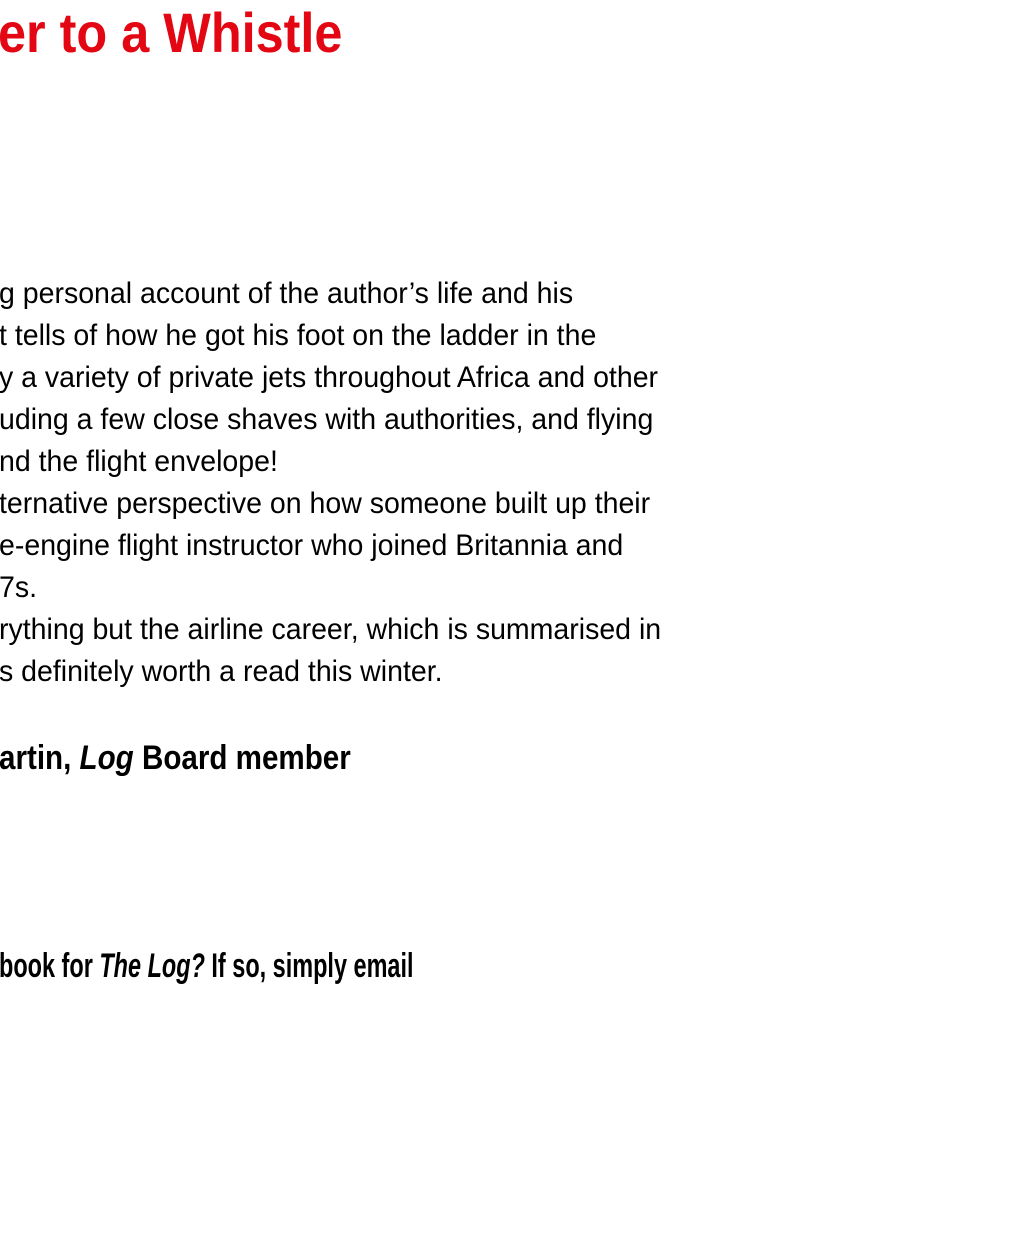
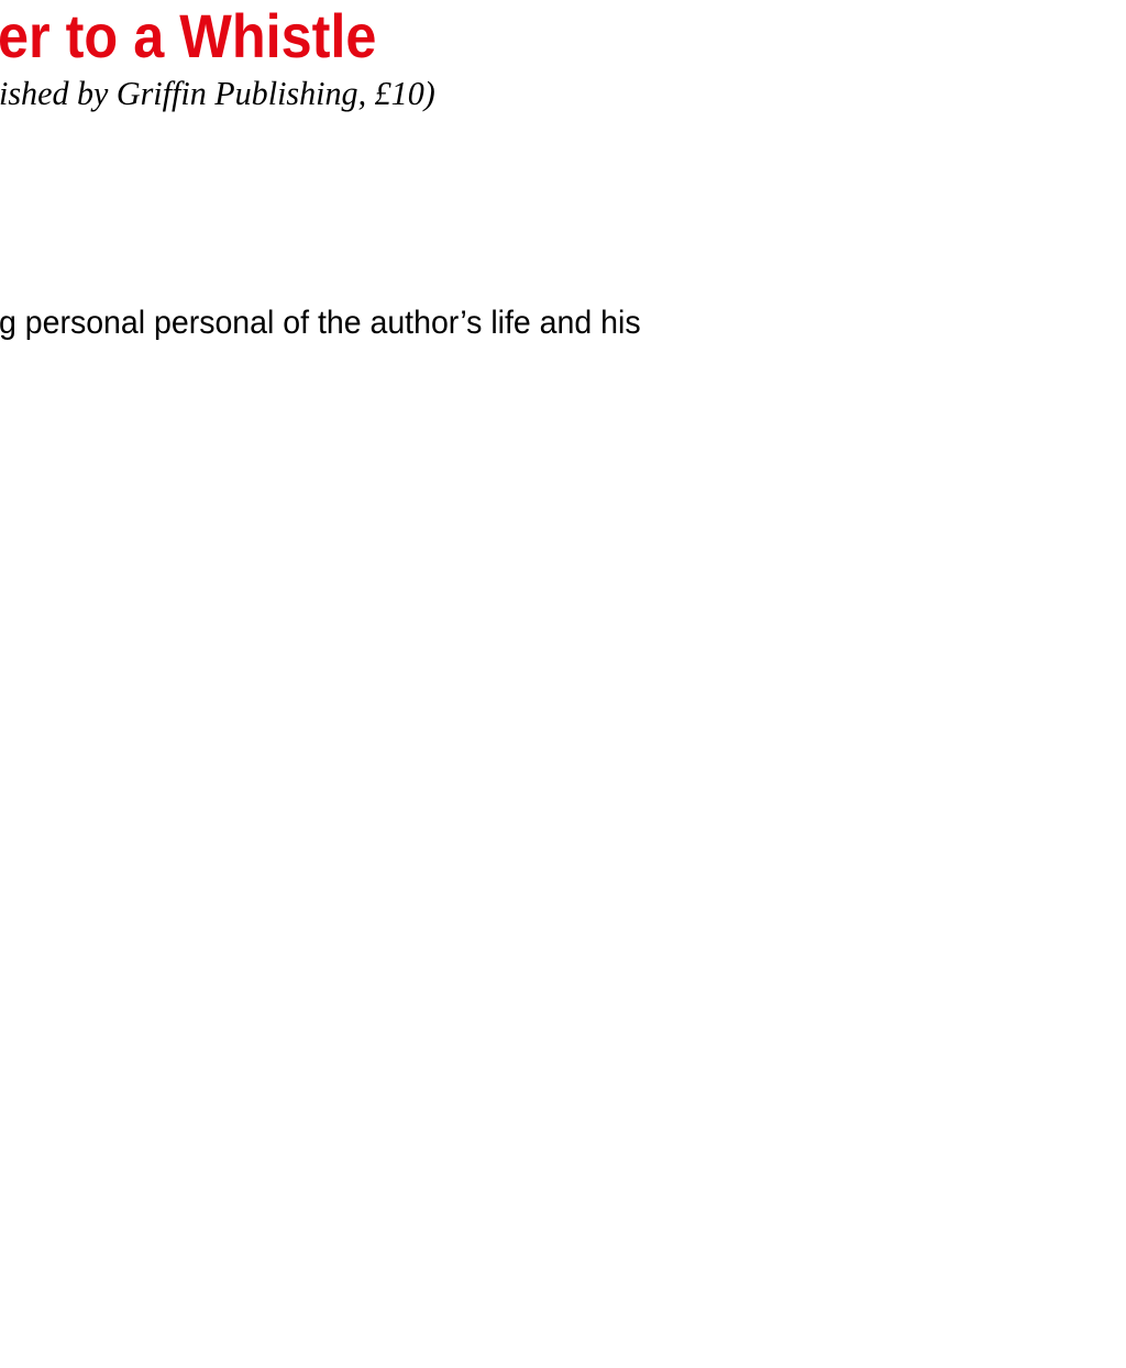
  er to a Whistle
+ ished by Griffin Publishing, £10)
- g personal account of the author’s life and his
+ g personal personal of the author’s life and his
- t tells of how he got his foot on the ladder in the
- y a variety of private jets throughout Africa and other
- uding a few close shaves with authorities, and flying
- nd the flight envelope!
- ternative perspective on how someone built up their
- e-engine flight instructor who joined Britannia and
- 7s.
- rything but the airline career, which is summarised in
- s definitely worth a read this winter.
- artin, Log Board member
- book for The Log? If so, simply email
